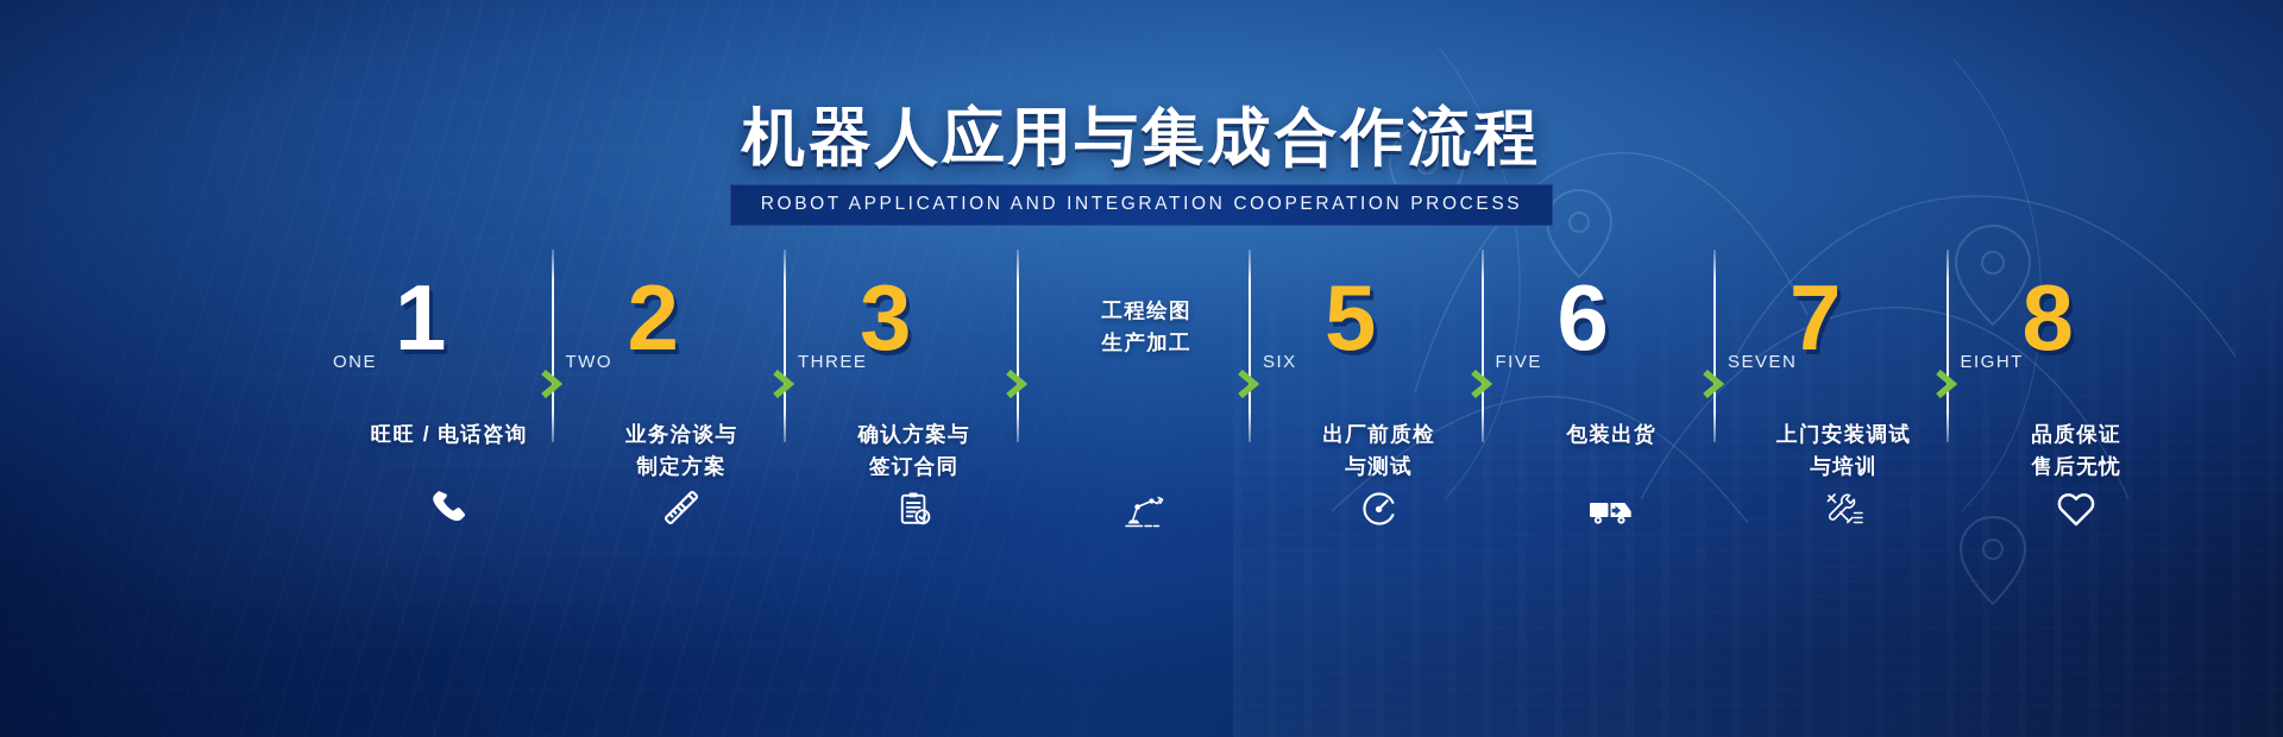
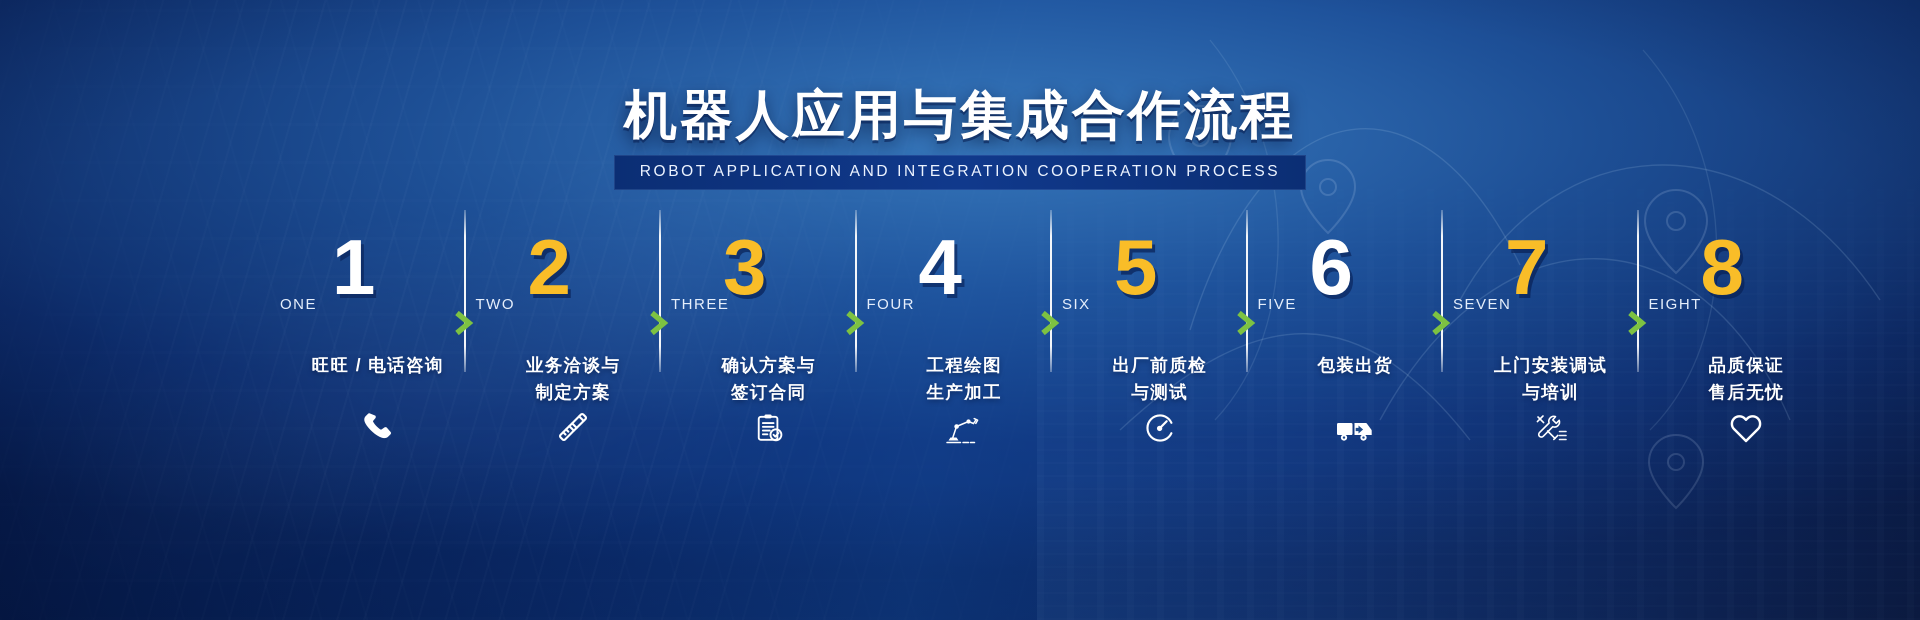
  机器人应用与集成合作流程
  ROBOT APPLICATION AND INTEGRATION COOPERATION PROCESS
  ONE
  1
  旺旺 / 电话咨询
  TWO
  2
  业务洽谈与
  制定方案
  THREE
  3
  确认方案与
  签订合同
+ FOUR
+ 4
  工程绘图
  生产加工
  SIX
  5
  出厂前质检
  与测试
  FIVE
  6
  包装出货
  SEVEN
  7
  上门安装调试
  与培训
  EIGHT
  8
  品质保证
  售后无忧
